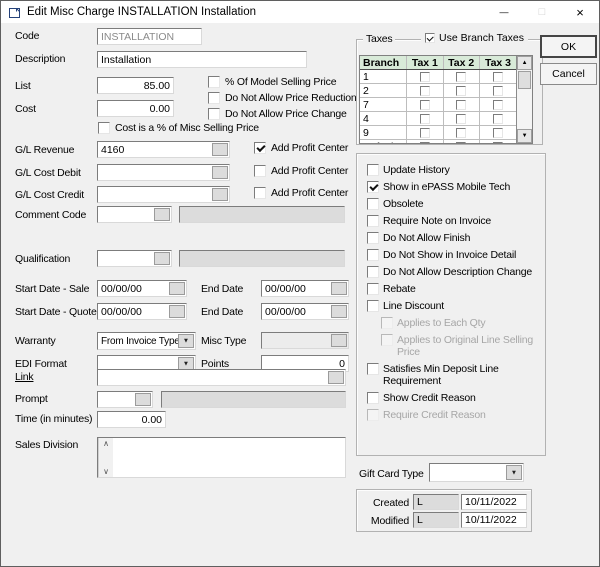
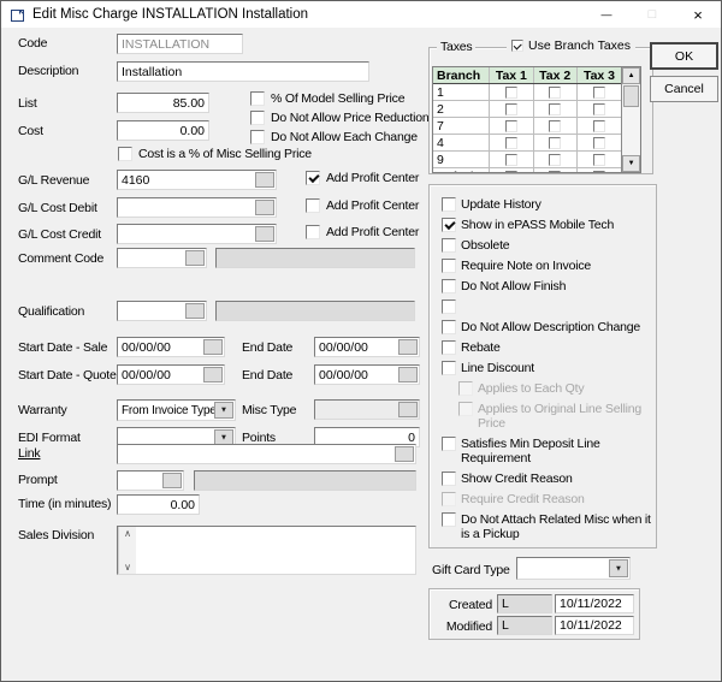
  Edit Misc Charge INSTALLATION Installation
  —
  □
  ×
  Code
  Description
  List
  Cost
  G/L Revenue
  G/L Cost Debit
  G/L Cost Credit
  Comment Code
  Qualification
  Start Date - Sale
  End Date
  Start Date - Quote
  End Date
  Warranty
  Misc Type
  EDI Format
  Points
  Link
  Prompt
  Time (in minutes)
  Sales Division
  INSTALLATION
  Installation
  85.00
  0.00
  % Of Model Selling Price
  Do Not Allow Price Reduction
- Do Not Allow Price Change
+ Do Not Allow Each Change
  Cost is a % of Misc Selling Price
  4160
  Add Profit Center
  Add Profit Center
  Add Profit Center
  00/00/00
  00/00/00
  00/00/00
  00/00/00
  From Invoice Type
  0
  0.00
  ∧
  ∨
  Taxes
  Use Branch Taxes
  Branch
  Tax 1
  Tax 2
  Tax 3
  1
  2
  7
  4
  9
  OK
  Cancel
  Update History
  Show in ePASS Mobile Tech
  Obsolete
  Require Note on Invoice
  Do Not Allow Finish
- Do Not Show in Invoice Detail
  Do Not Allow Description Change
  Rebate
  Line Discount
  Applies to Each Qty
  Applies to Original Line Selling Price
  Satisfies Min Deposit Line Requirement
  Show Credit Reason
  Require Credit Reason
+ Do Not Attach Related Misc when it is a Pickup
  Gift Card Type
  Created
  L
  10/11/2022
  Modified
  L
  10/11/2022
